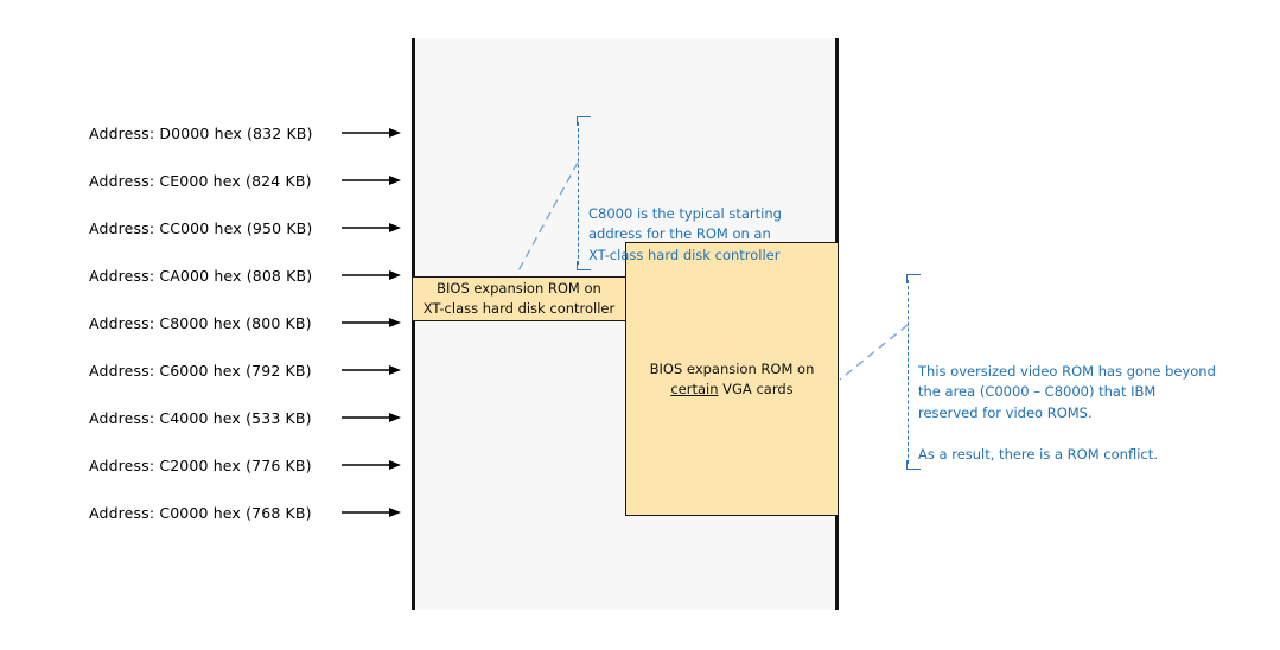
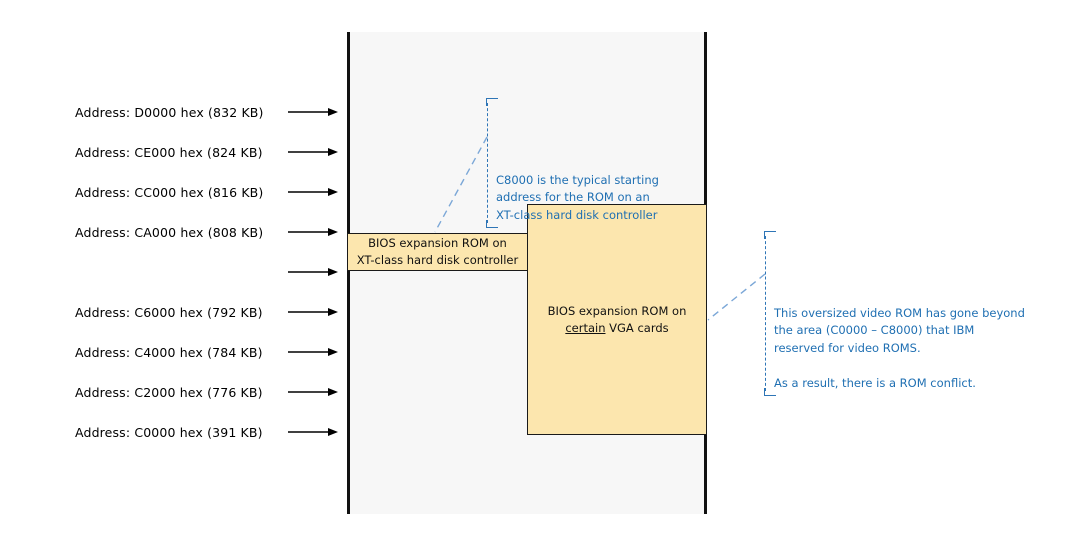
  Address: D0000 hex (832 KB)
  Address: CE000 hex (824 KB)
- Address: CC000 hex (950 KB)
+ Address: CC000 hex (816 KB)
  Address: CA000 hex (808 KB)
- Address: C8000 hex (800 KB)
  Address: C6000 hex (792 KB)
- Address: C4000 hex (533 KB)
+ Address: C4000 hex (784 KB)
  Address: C2000 hex (776 KB)
- Address: C0000 hex (768 KB)
+ Address: C0000 hex (391 KB)
  BIOS expansion ROM on
  XT-class hard disk controller
  BIOS expansion ROM on
  certain VGA cards
  C8000 is the typical starting
  address for the ROM on an
  XT-class hard disk controller
  This oversized video ROM has gone beyond
  the area (C0000 – C8000) that IBM
  reserved for video ROMS.
  As a result, there is a ROM conflict.
